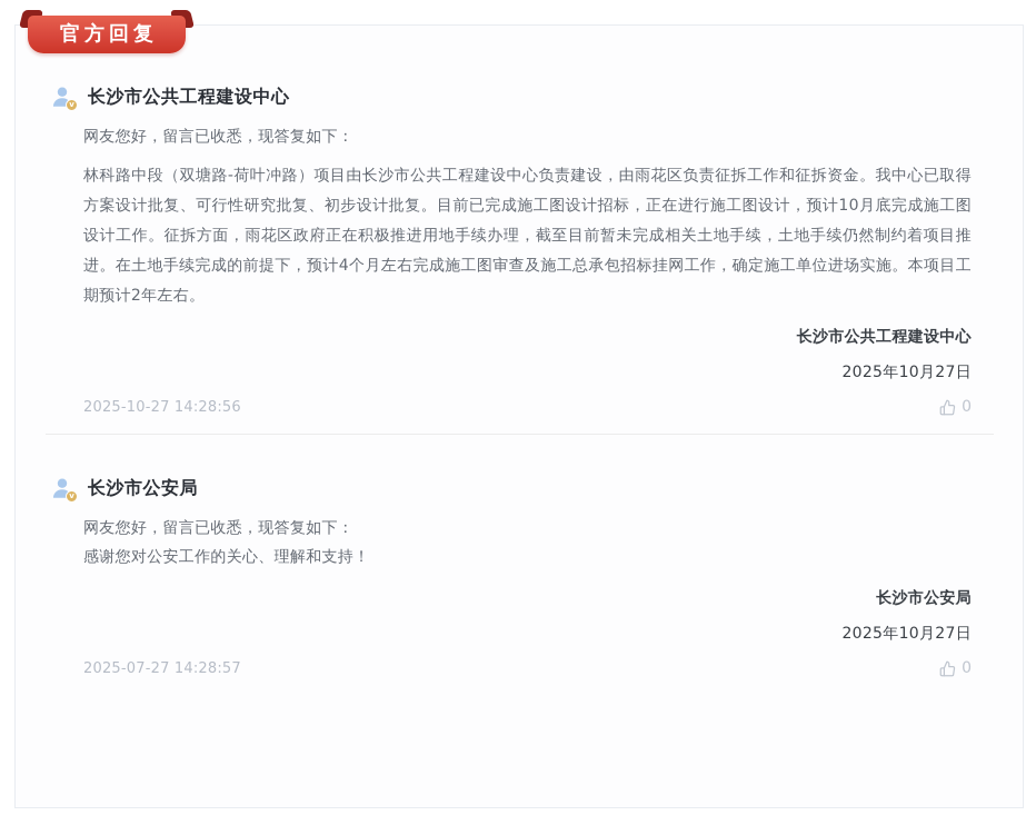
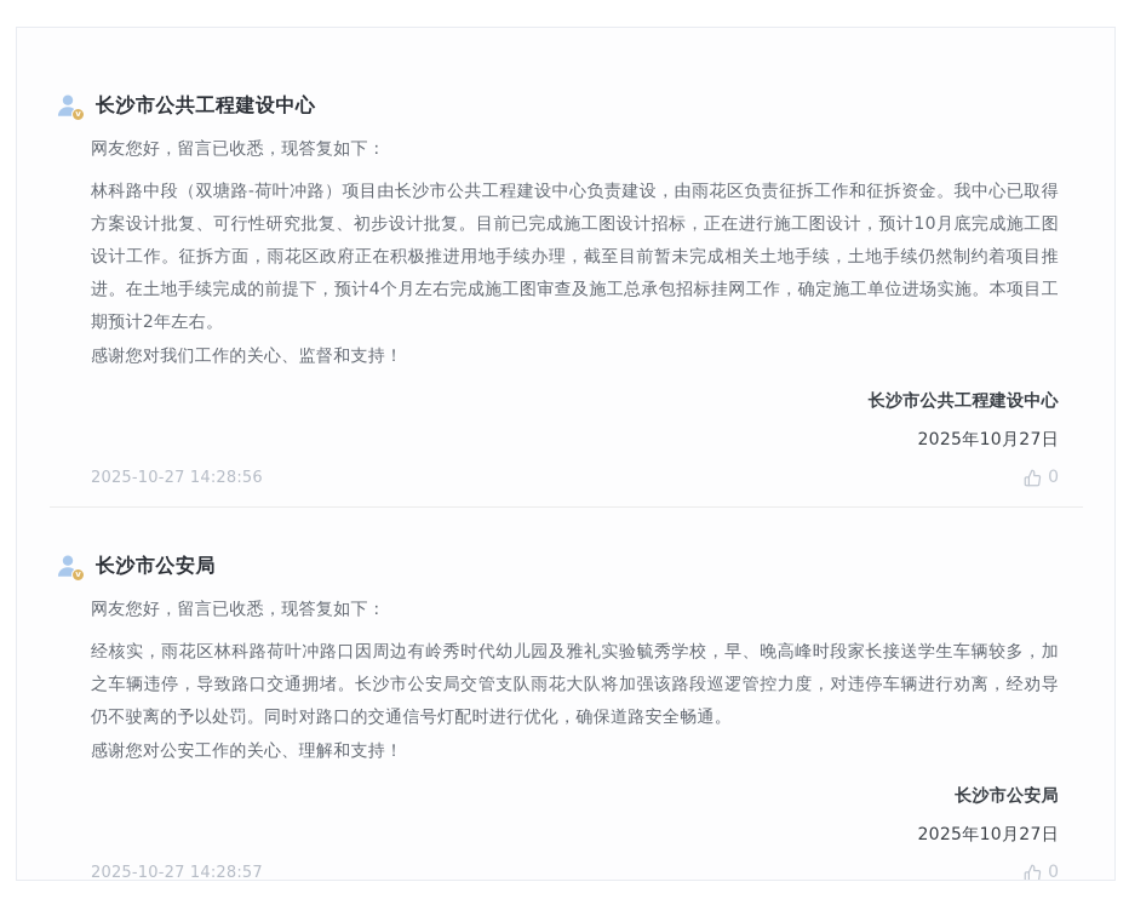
- 官方回复
  v
  长沙市公共工程建设中心
  网友您好，留言已收悉，现答复如下：
  林科路中段（双塘路-荷叶冲路）项目由长沙市公共工程建设中心负责建设，由雨花区负责征拆工作和征拆资金。我中心已取得方案设计批复、可行性研究批复、初步设计批复。目前已完成施工图设计招标，正在进行施工图设计，预计10月底完成施工图设计工作。征拆方面，雨花区政府正在积极推进用地手续办理，截至目前暂未完成相关土地手续，土地手续仍然制约着项目推进。在土地手续完成的前提下，预计4个月左右完成施工图审查及施工总承包招标挂网工作，确定施工单位进场实施。本项目工期预计2年左右。
+ 感谢您对我们工作的关心、监督和支持！
  长沙市公共工程建设中心
  2025年10月27日
  2025-10-27 14:28:56
  0
  v
  长沙市公安局
  网友您好，留言已收悉，现答复如下：
+ 经核实，雨花区林科路荷叶冲路口因周边有岭秀时代幼儿园及雅礼实验毓秀学校，早、晚高峰时段家长接送学生车辆较多，加之车辆违停，导致路口交通拥堵。长沙市公安局交管支队雨花大队将加强该路段巡逻管控力度，对违停车辆进行劝离，经劝导仍不驶离的予以处罚。同时对路口的交通信号灯配时进行优化，确保道路安全畅通。
  感谢您对公安工作的关心、理解和支持！
  长沙市公安局
  2025年10月27日
- 2025-07-27 14:28:57
+ 2025-10-27 14:28:57
  0
